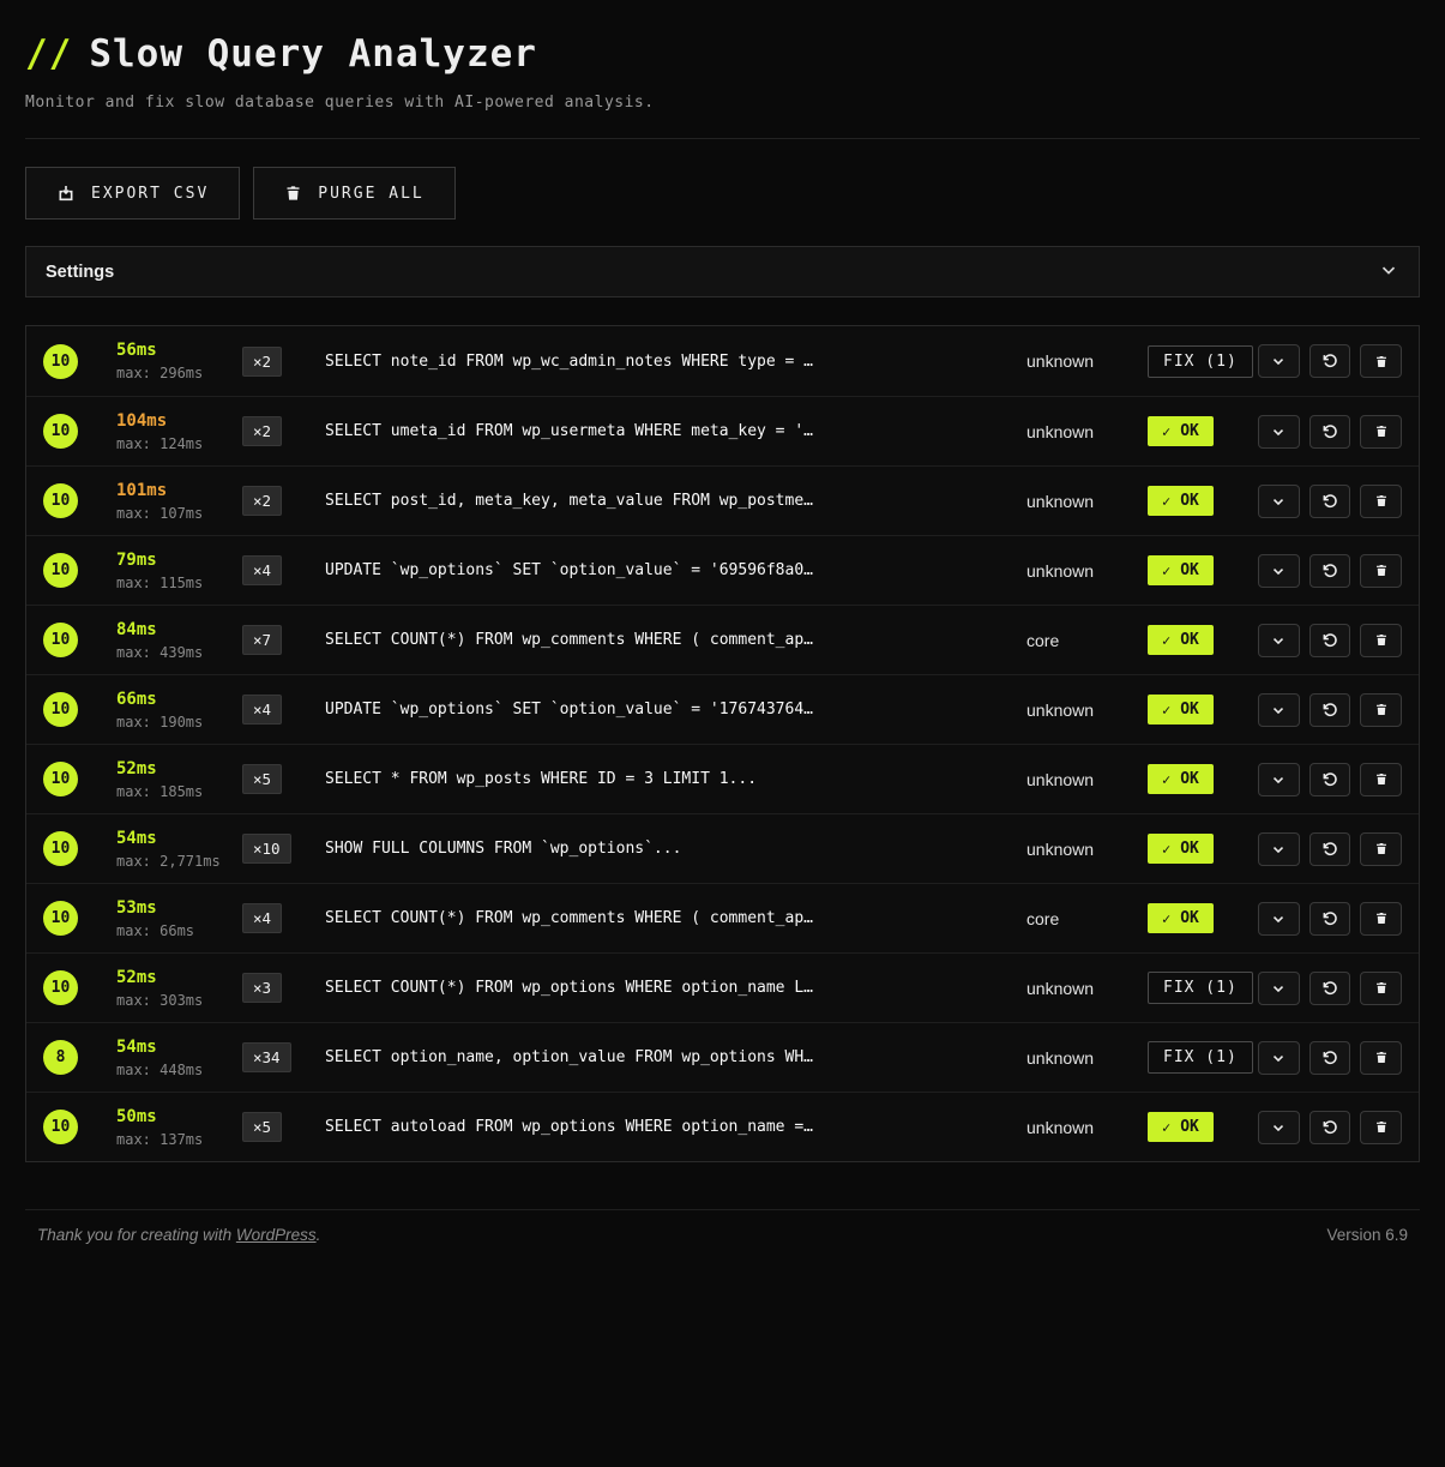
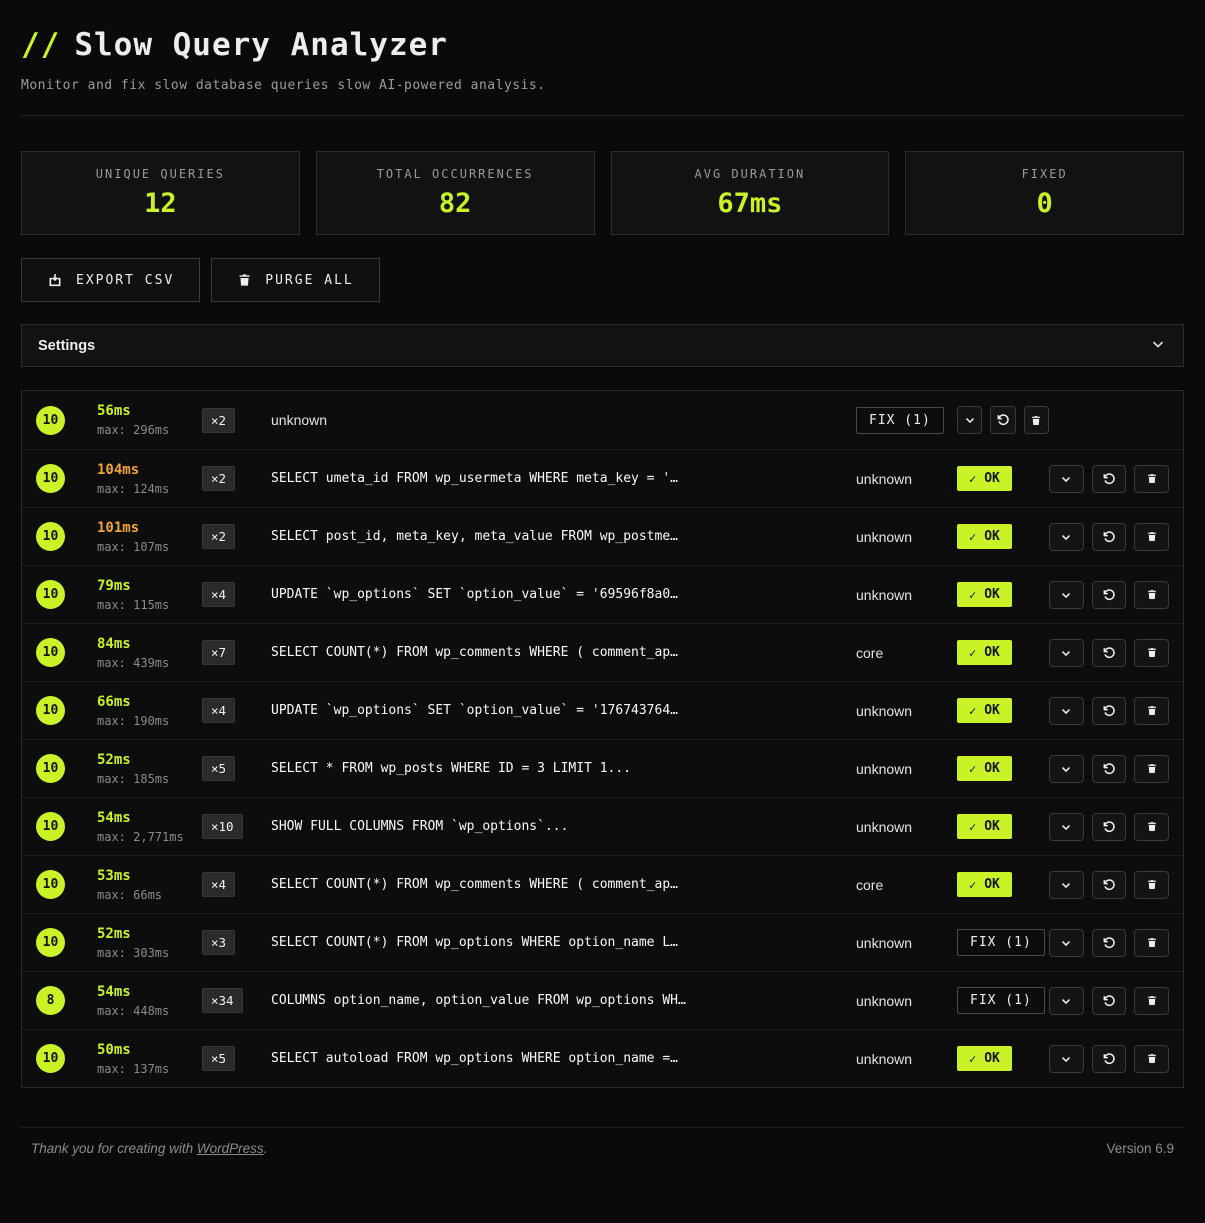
  // Slow Query Analyzer
- Monitor and fix slow database queries with AI-powered analysis.
+ Monitor and fix slow database queries slow AI-powered analysis.
+ UNIQUE QUERIES
+ 12
+ TOTAL OCCURRENCES
+ 82
+ AVG DURATION
+ 67ms
+ FIXED
+ 0
  EXPORT CSV
  PURGE ALL
  Settings
  10
  56ms
  max: 296ms
  ×2
- SELECT note_id FROM wp_wc_admin_notes WHERE type = …
  unknown
  FIX (1)
  10
  104ms
  max: 124ms
  ×2
  SELECT umeta_id FROM wp_usermeta WHERE meta_key = '…
  unknown
  ✓
  OK
  10
  101ms
  max: 107ms
  ×2
  SELECT post_id, meta_key, meta_value FROM wp_postme…
  unknown
  ✓
  OK
  10
  79ms
  max: 115ms
  ×4
  UPDATE `wp_options` SET `option_value` = '69596f8a0…
  unknown
  ✓
  OK
  10
  84ms
  max: 439ms
  ×7
  SELECT COUNT(*) FROM wp_comments WHERE ( comment_ap…
  core
  ✓
  OK
  10
  66ms
  max: 190ms
  ×4
  UPDATE `wp_options` SET `option_value` = '176743764…
  unknown
  ✓
  OK
  10
  52ms
  max: 185ms
  ×5
  SELECT * FROM wp_posts WHERE ID = 3 LIMIT 1...
  unknown
  ✓
  OK
  10
  54ms
  max: 2,771ms
  ×10
  SHOW FULL COLUMNS FROM `wp_options`...
  unknown
  ✓
  OK
  10
  53ms
  max: 66ms
  ×4
  SELECT COUNT(*) FROM wp_comments WHERE ( comment_ap…
  core
  ✓
  OK
  10
  52ms
  max: 303ms
  ×3
  SELECT COUNT(*) FROM wp_options WHERE option_name L…
  unknown
  FIX (1)
  8
  54ms
  max: 448ms
  ×34
- SELECT option_name, option_value FROM wp_options WH…
+ COLUMNS option_name, option_value FROM wp_options WH…
  unknown
  FIX (1)
  10
  50ms
  max: 137ms
  ×5
  SELECT autoload FROM wp_options WHERE option_name =…
  unknown
  ✓
  OK
  Thank you for creating with WordPress.
  Version 6.9
